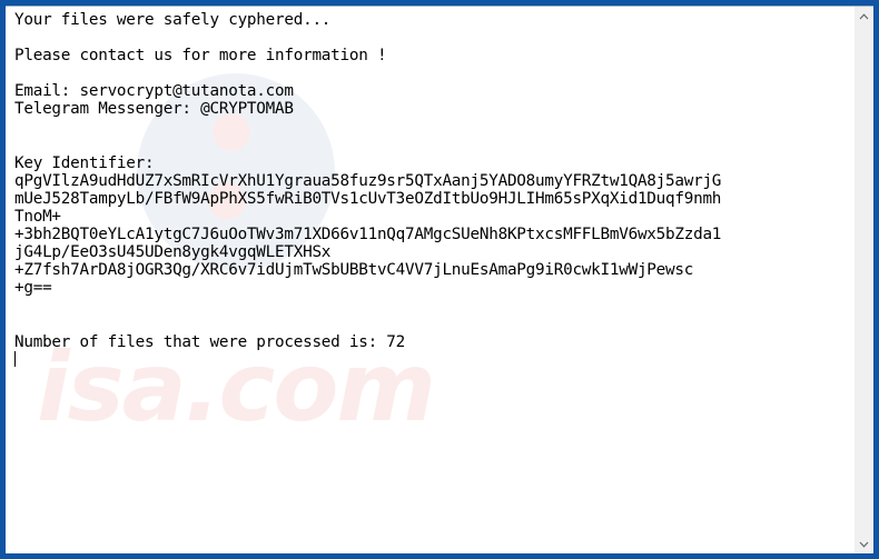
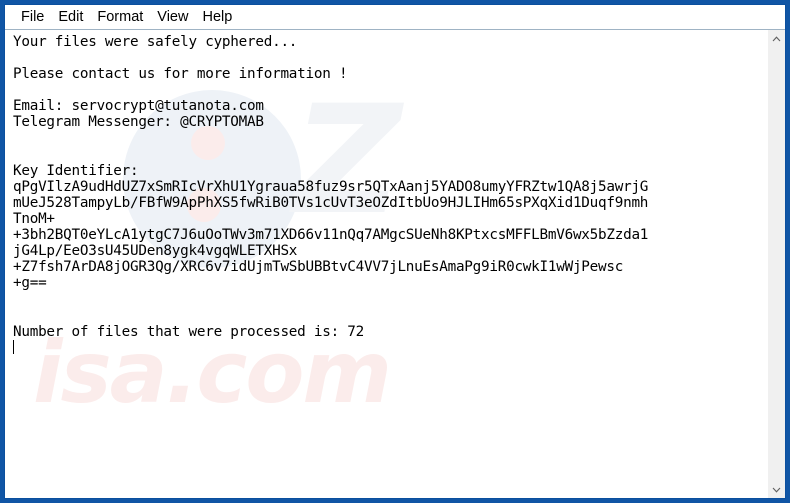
+ File
+ Edit
+ Format
+ View
+ Help
+ Z
  isa.com
  Your files were safely cyphered...
  Please contact us for more information !
  Email: servocrypt@tutanota.com
  Telegram Messenger: @CRYPTOMAB
  Key Identifier:
  qPgVIlzA9udHdUZ7xSmRIcVrXhU1Ygraua58fuz9sr5QTxAanj5YADO8umyYFRZtw1QA8j5awrjG
  mUeJ528TampyLb/FBfW9ApPhXS5fwRiB0TVs1cUvT3eOZdItbUo9HJLIHm65sPXqXid1Duqf9nmh
  TnoM+
  +3bh2BQT0eYLcA1ytgC7J6uOoTWv3m71XD66v11nQq7AMgcSUeNh8KPtxcsMFFLBmV6wx5bZzda1
  jG4Lp/EeO3sU45UDen8ygk4vgqWLETXHSx
  +Z7fsh7ArDA8jOGR3Qg/XRC6v7idUjmTwSbUBBtvC4VV7jLnuEsAmaPg9iR0cwkI1wWjPewsc
  +g==
  Number of files that were processed is: 72
